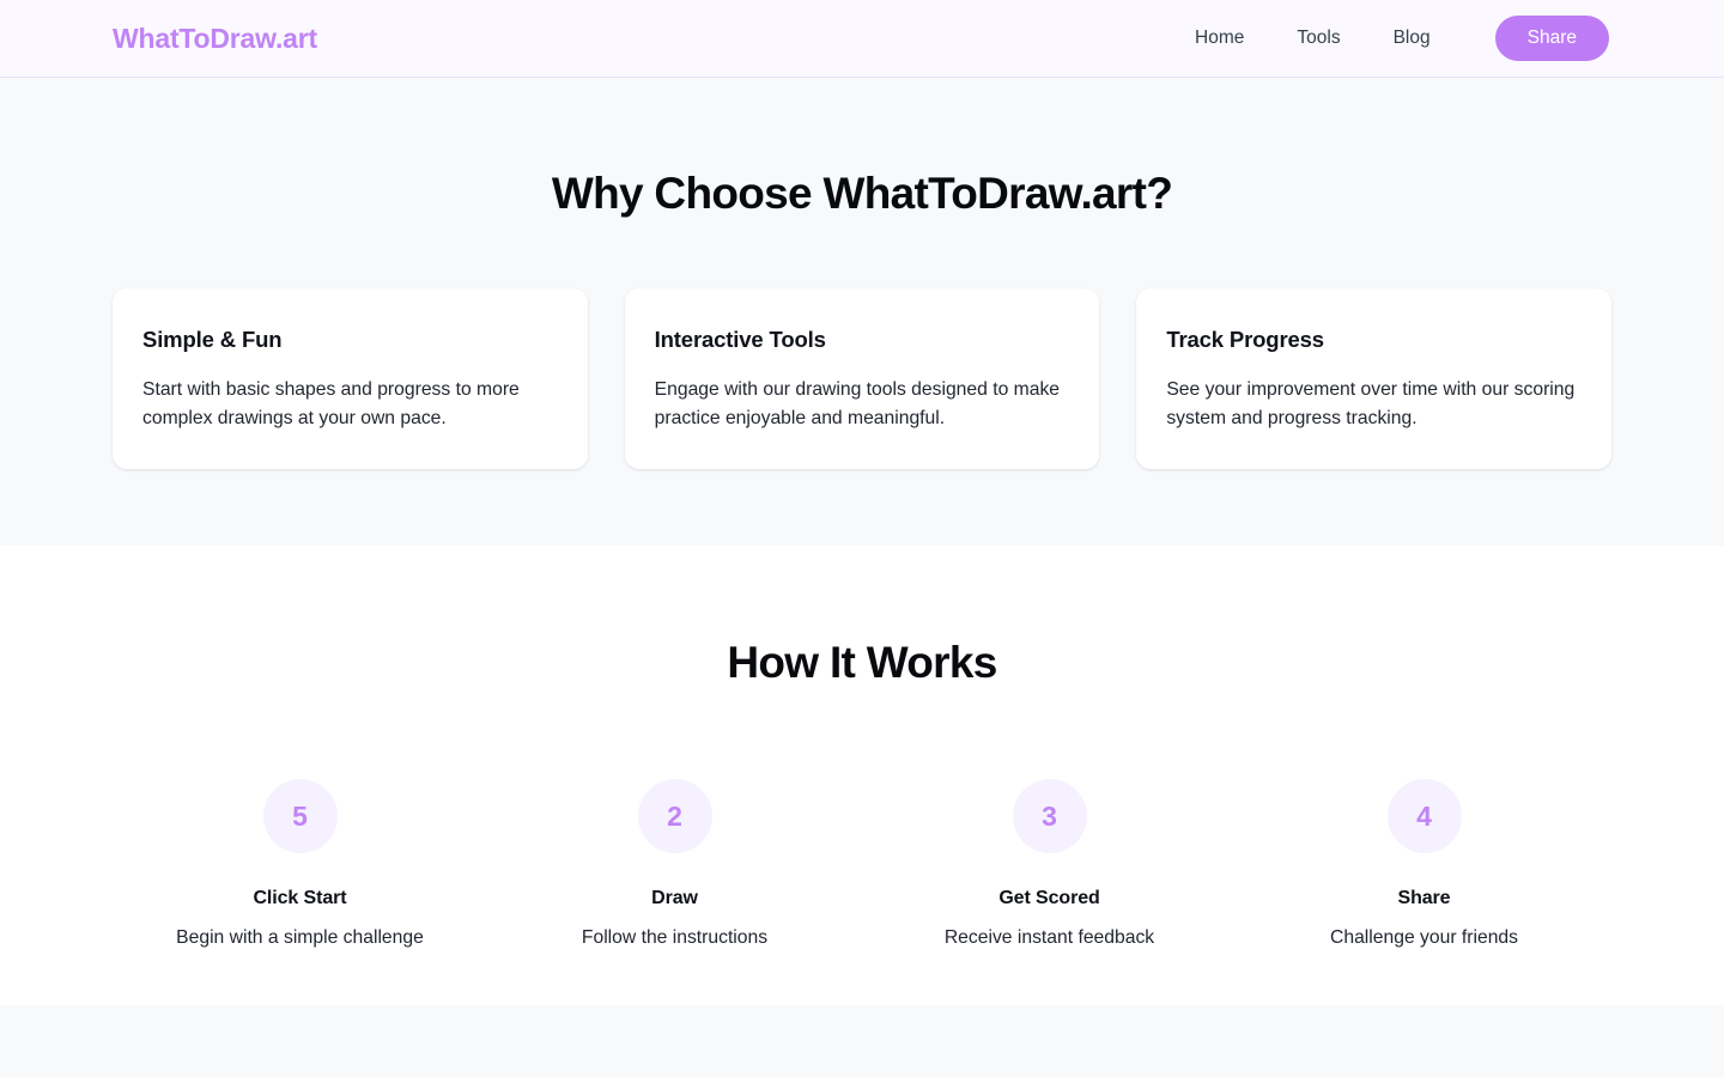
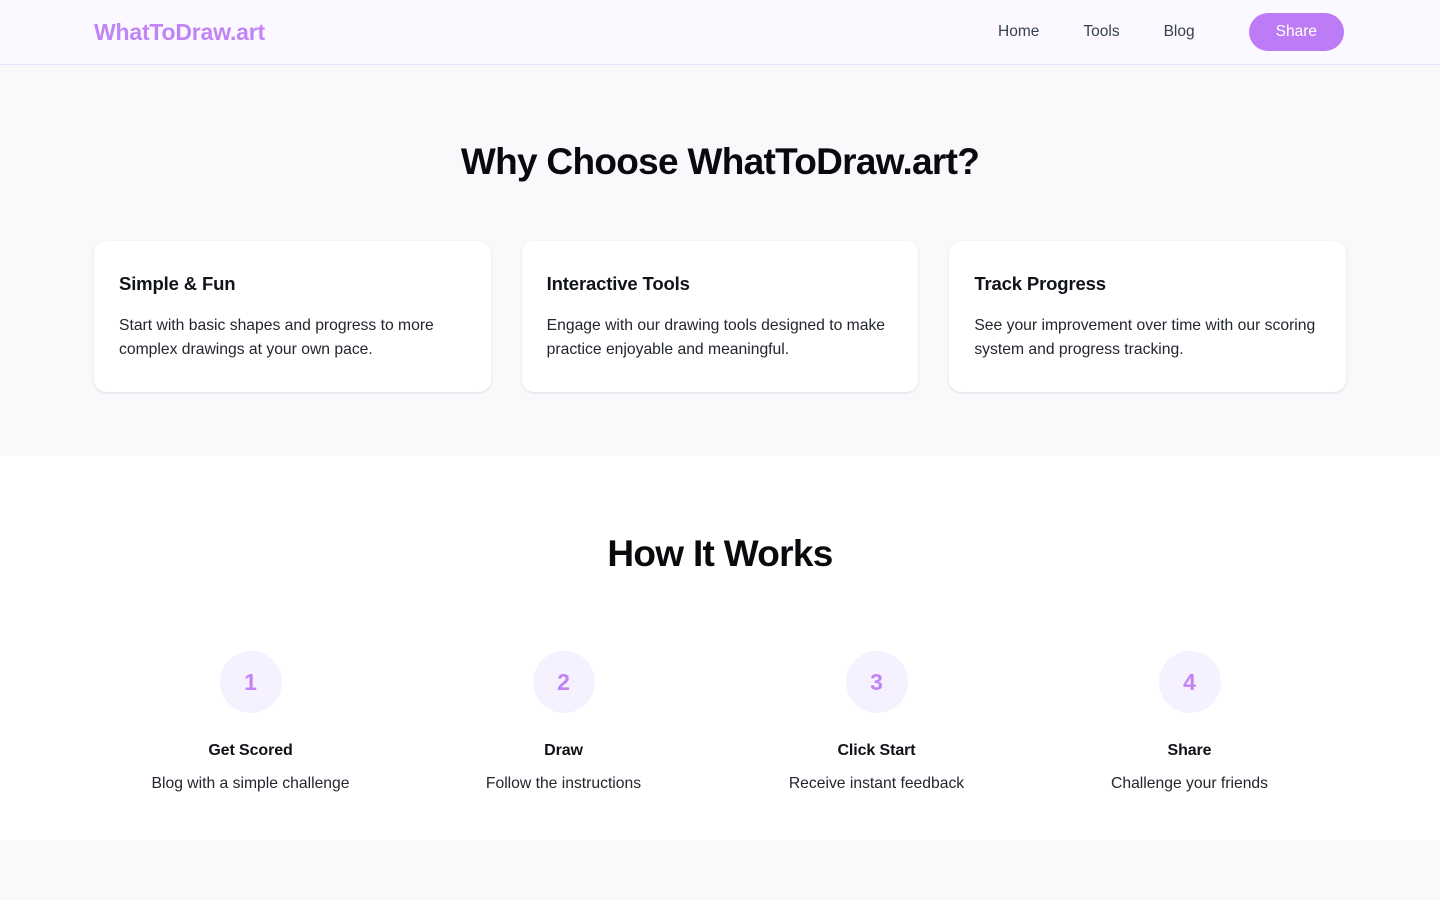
  WhatToDraw.art
  Home
  Tools
  Blog
  Share
  Why Choose WhatToDraw.art?
  Simple & Fun
  Start with basic shapes and progress to more complex drawings at your own pace.
  Interactive Tools
  Engage with our drawing tools designed to make practice enjoyable and meaningful.
  Track Progress
  See your improvement over time with our scoring system and progress tracking.
  How It Works
- 5
+ 1
- Click Start
+ Get Scored
- Begin with a simple challenge
+ Blog with a simple challenge
  2
  Draw
  Follow the instructions
  3
- Get Scored
+ Click Start
  Receive instant feedback
  4
  Share
  Challenge your friends
